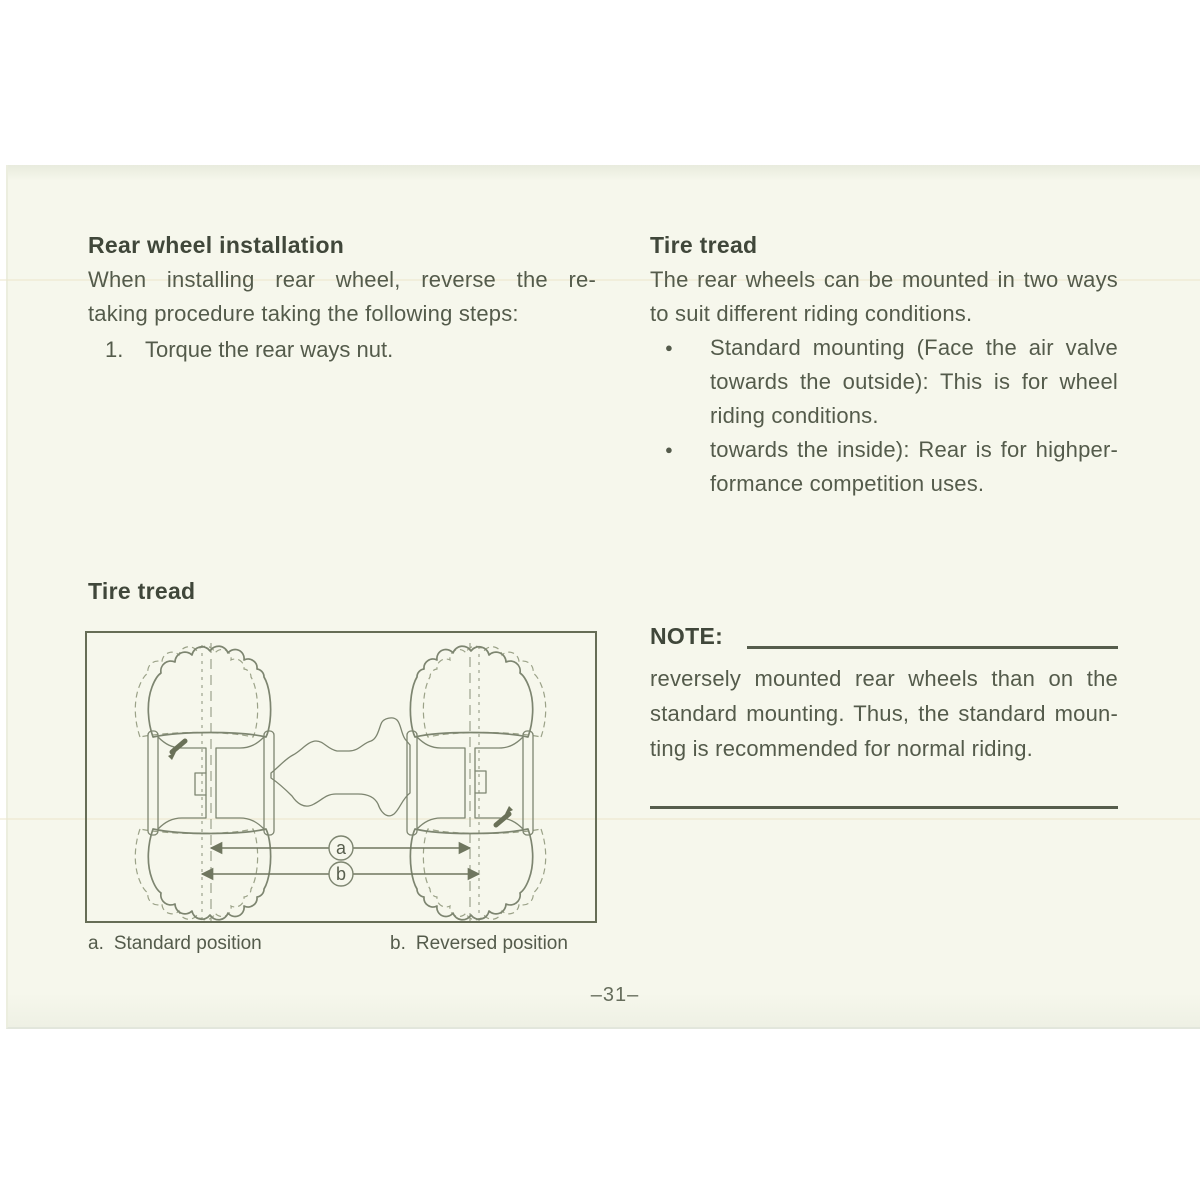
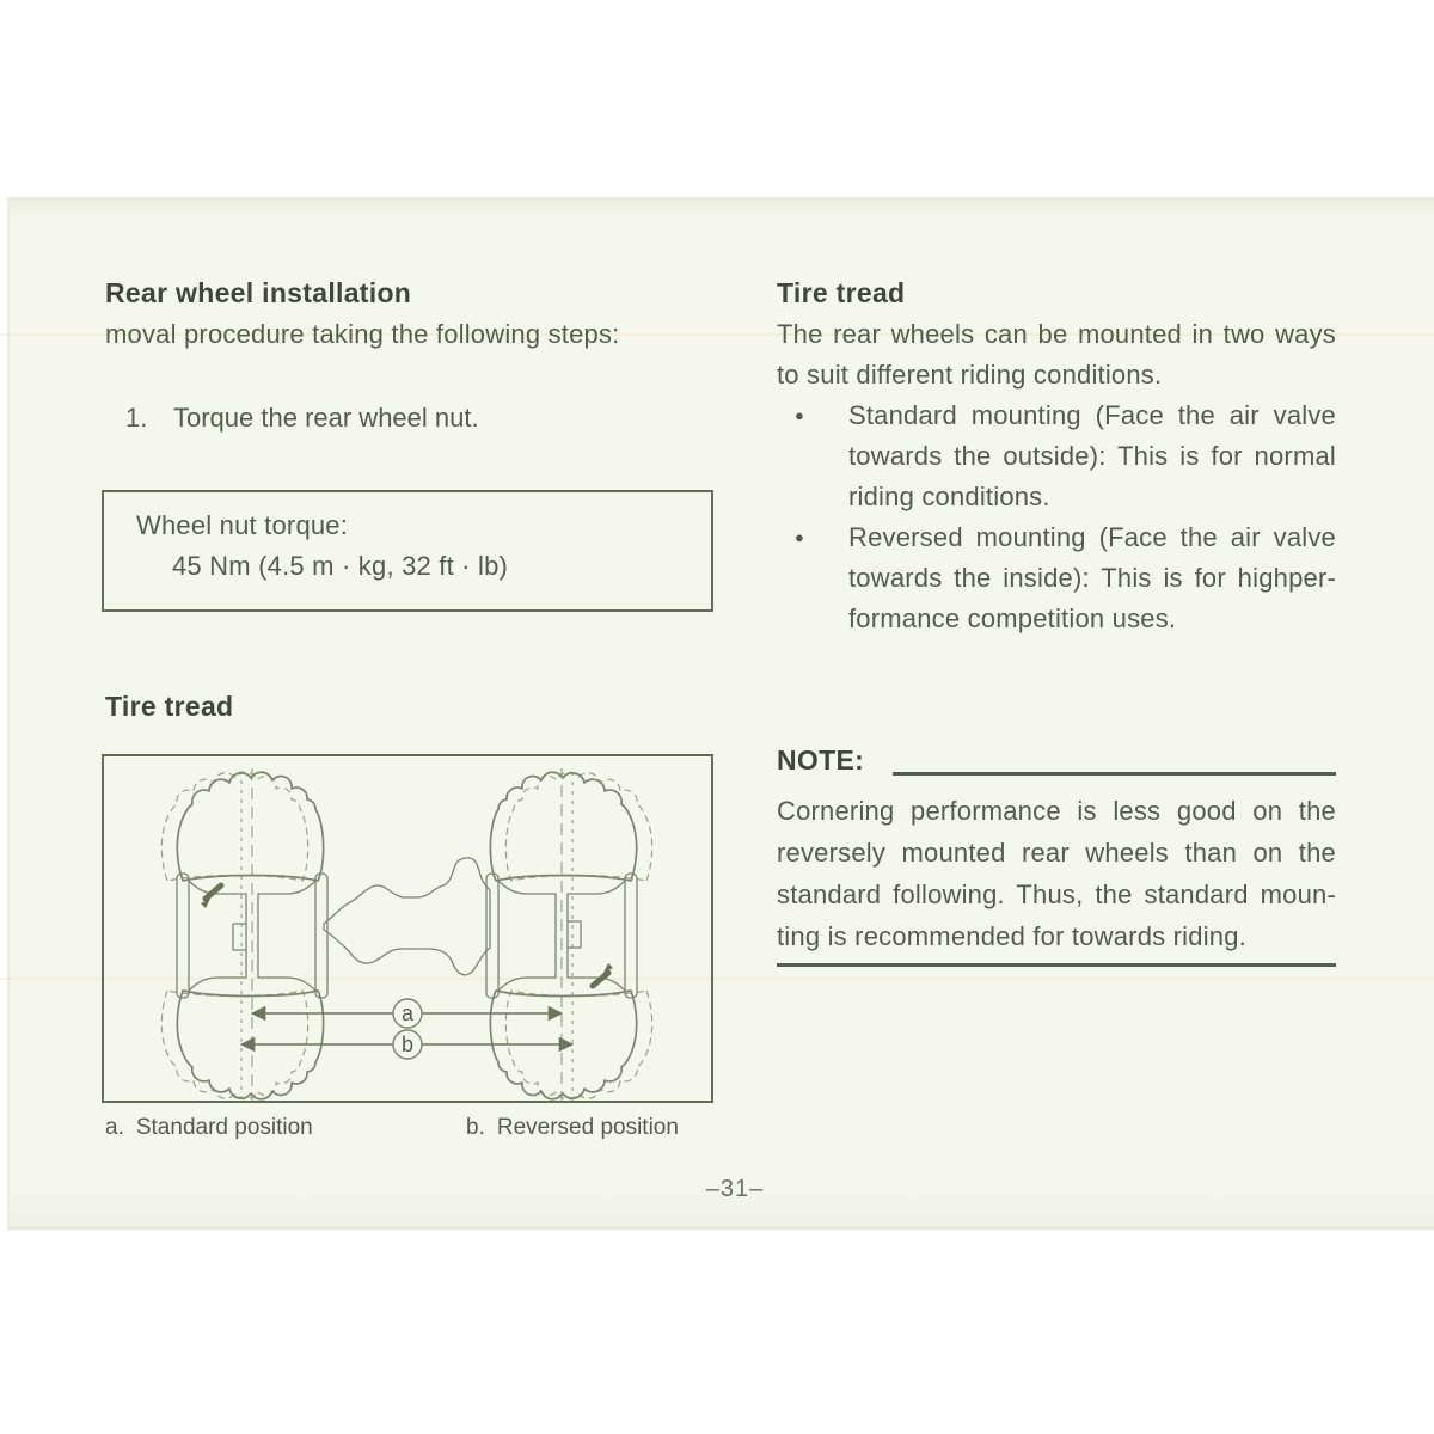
  Rear wheel installation
- When installing rear wheel, reverse the re-
- taking procedure taking the following steps:
+ moval procedure taking the following steps:
  1.
- Torque the rear ways nut.
+ Torque the rear wheel nut.
+ Wheel nut torque:
+ 45 Nm (4.5 m · kg, 32 ft · lb)
  Tire tread
  a
  b
  a.
  Standard position
  b.
  Reversed position
  Tire tread
  The rear wheels can be mounted in two ways
  to suit different riding conditions.
  ●
  Standard mounting (Face the air valve
- towards the outside): This is for wheel
+ towards the outside): This is for normal
  riding conditions.
  ●
+ Reversed mounting (Face the air valve
- towards the inside): Rear is for highper-
+ towards the inside): This is for highper-
  formance competition uses.
  NOTE:
+ Cornering performance is less good on the
  reversely mounted rear wheels than on the
- standard mounting. Thus, the standard moun-
+ standard following. Thus, the standard moun-
- ting is recommended for normal riding.
+ ting is recommended for towards riding.
  –31–
